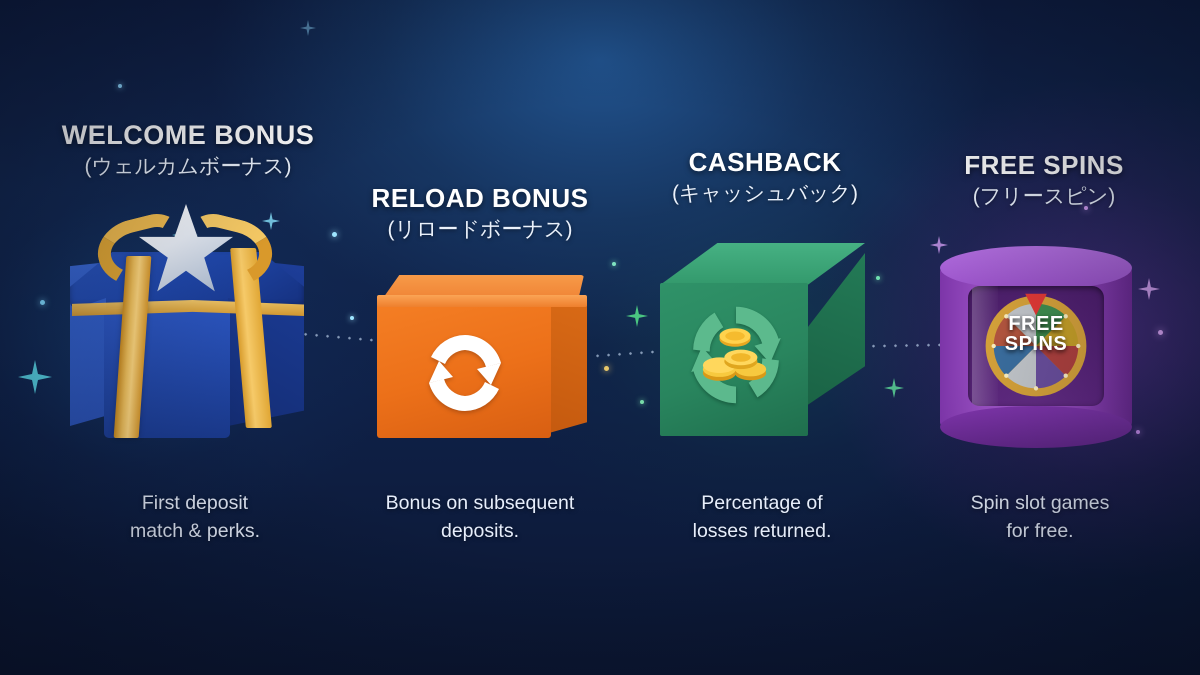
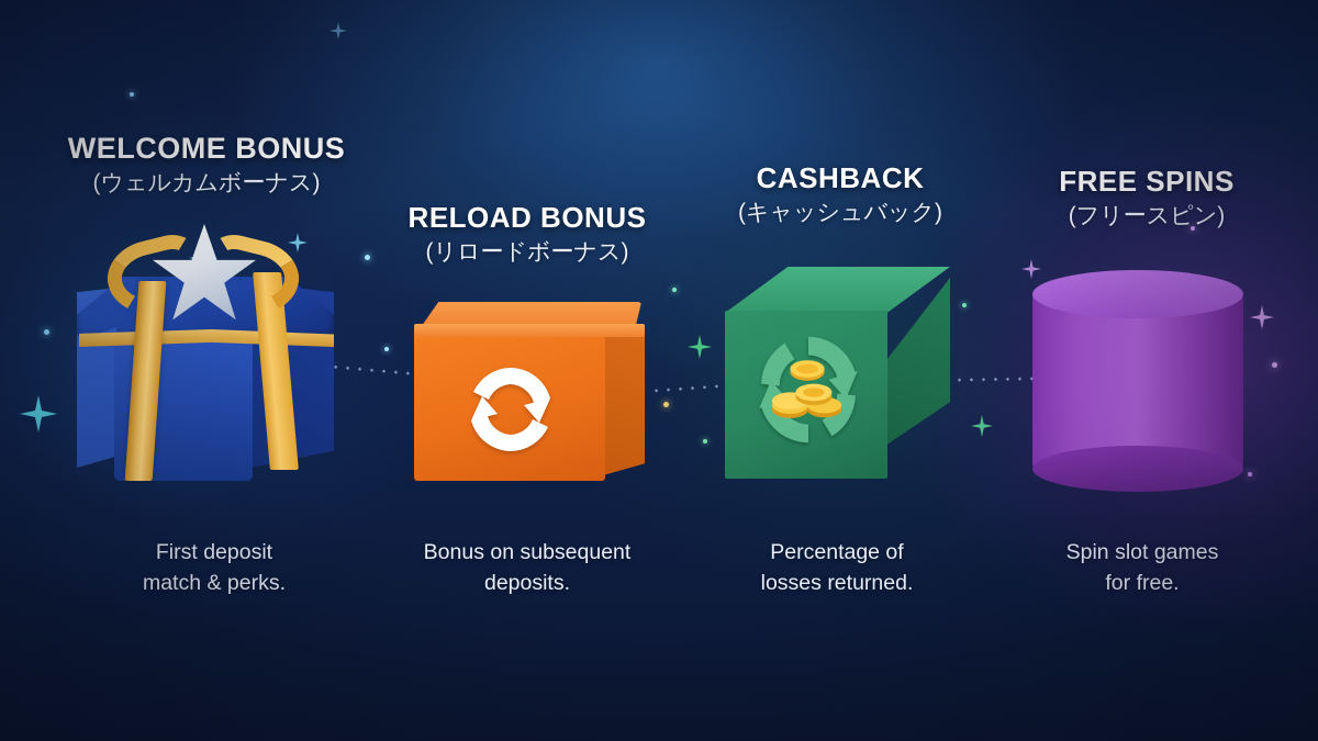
- FREE
- SPINS
